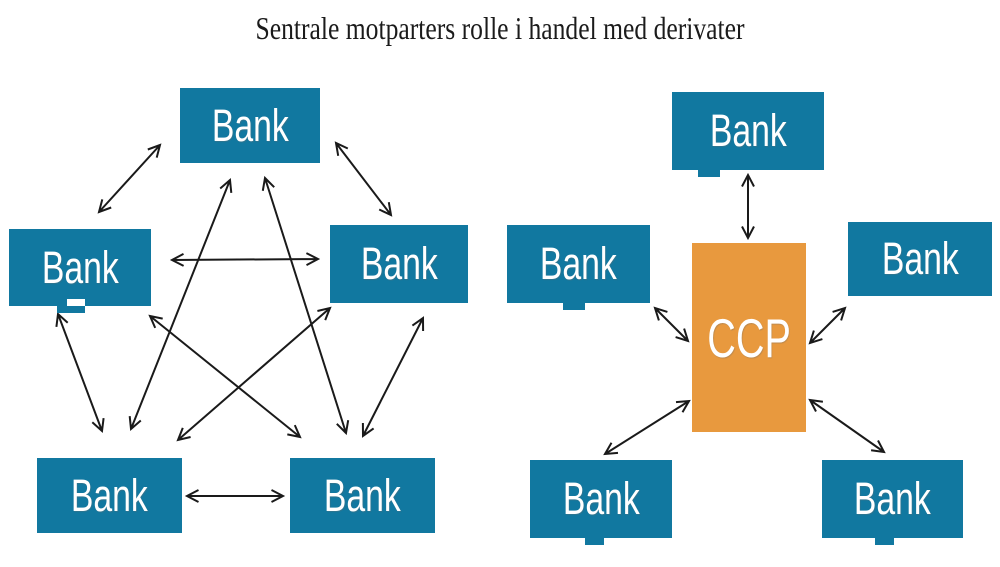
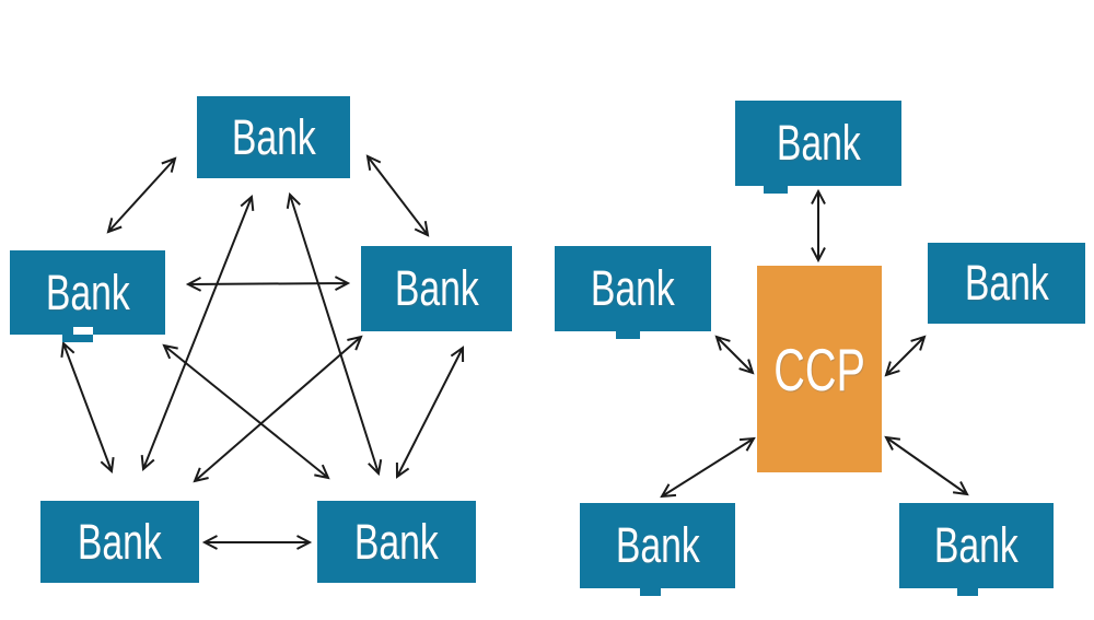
- Sentrale motparters rolle i handel med derivater
  Bank
  Bank
  Bank
  Bank
  Bank
  Bank
  Bank
  Bank
  Bank
  Bank
  CCP
